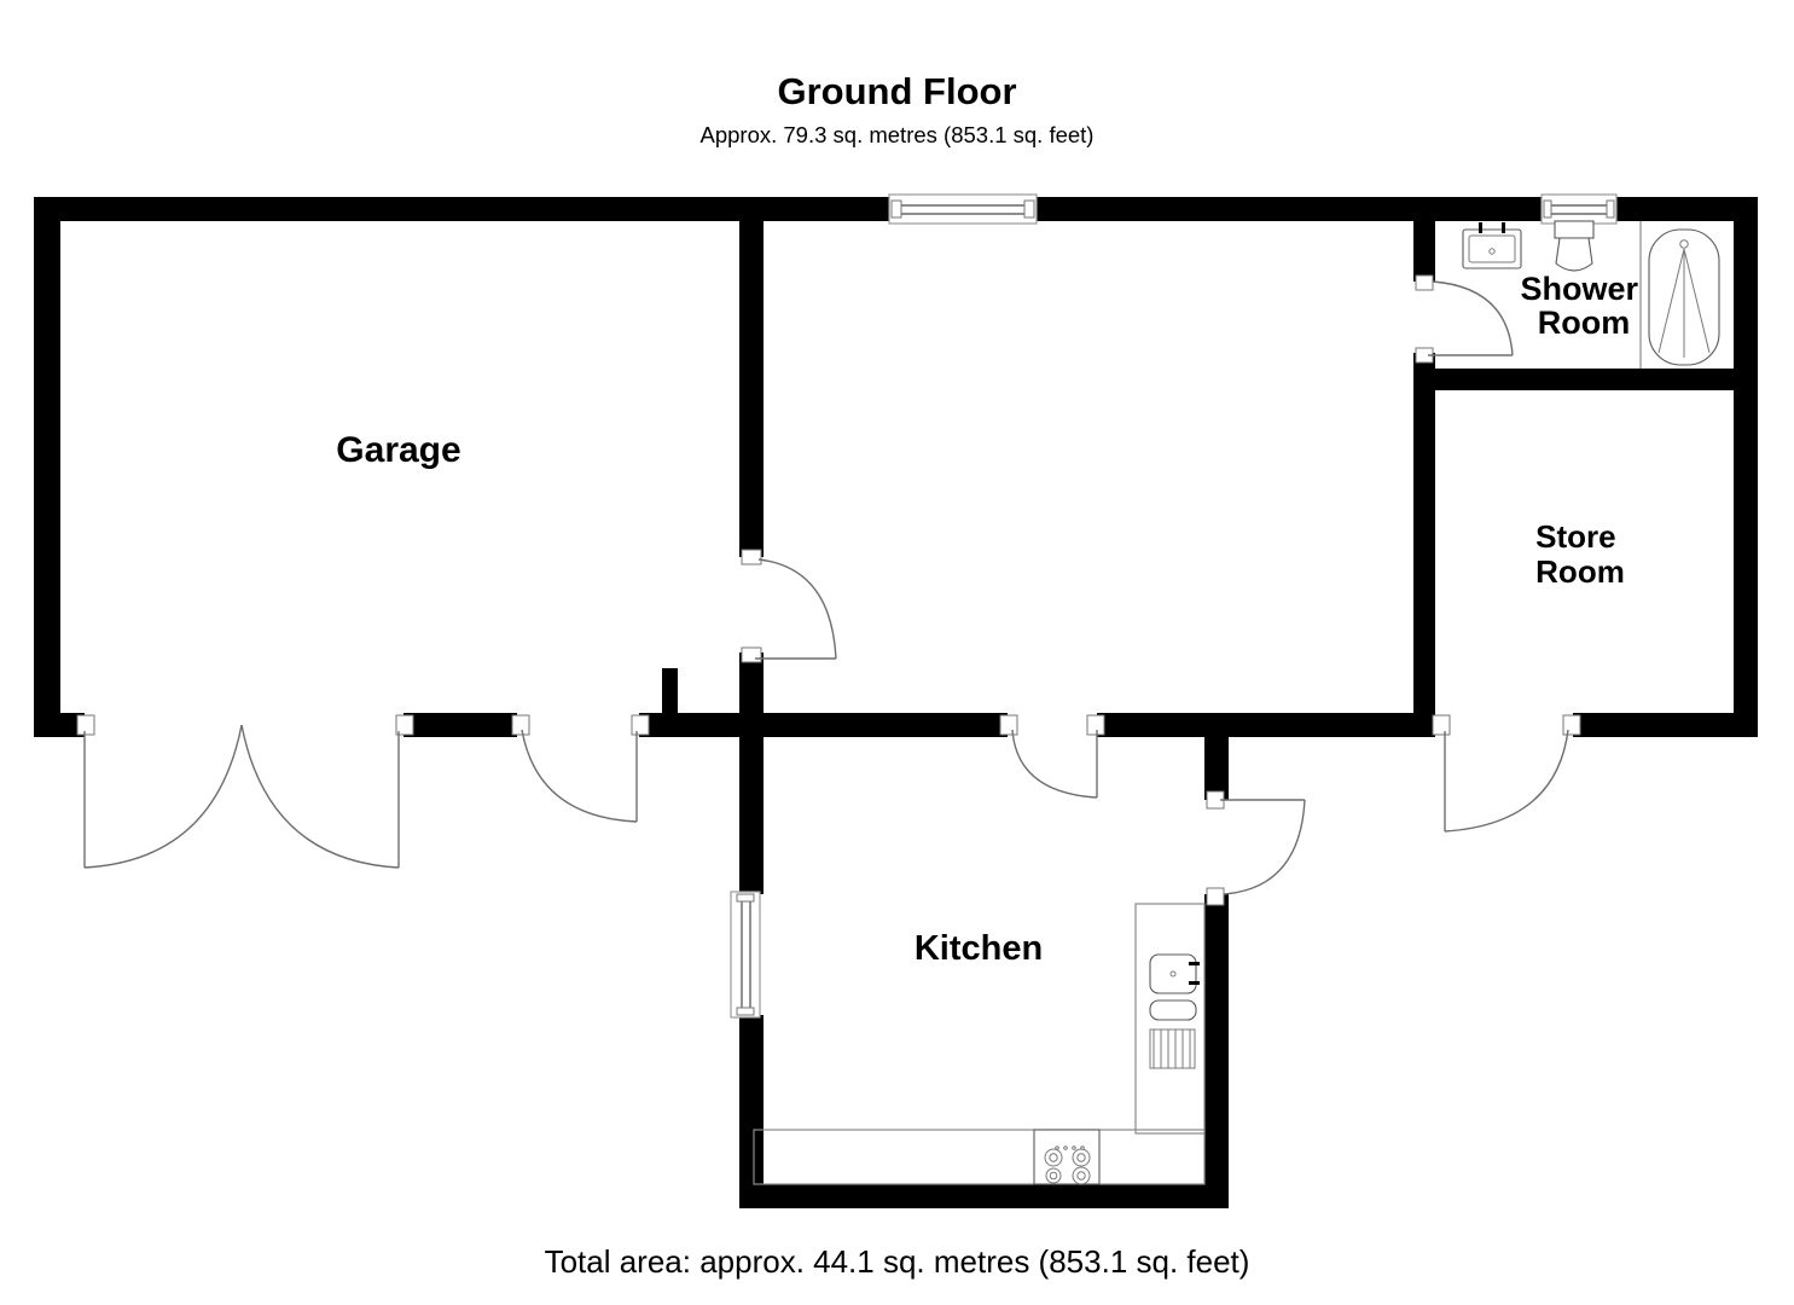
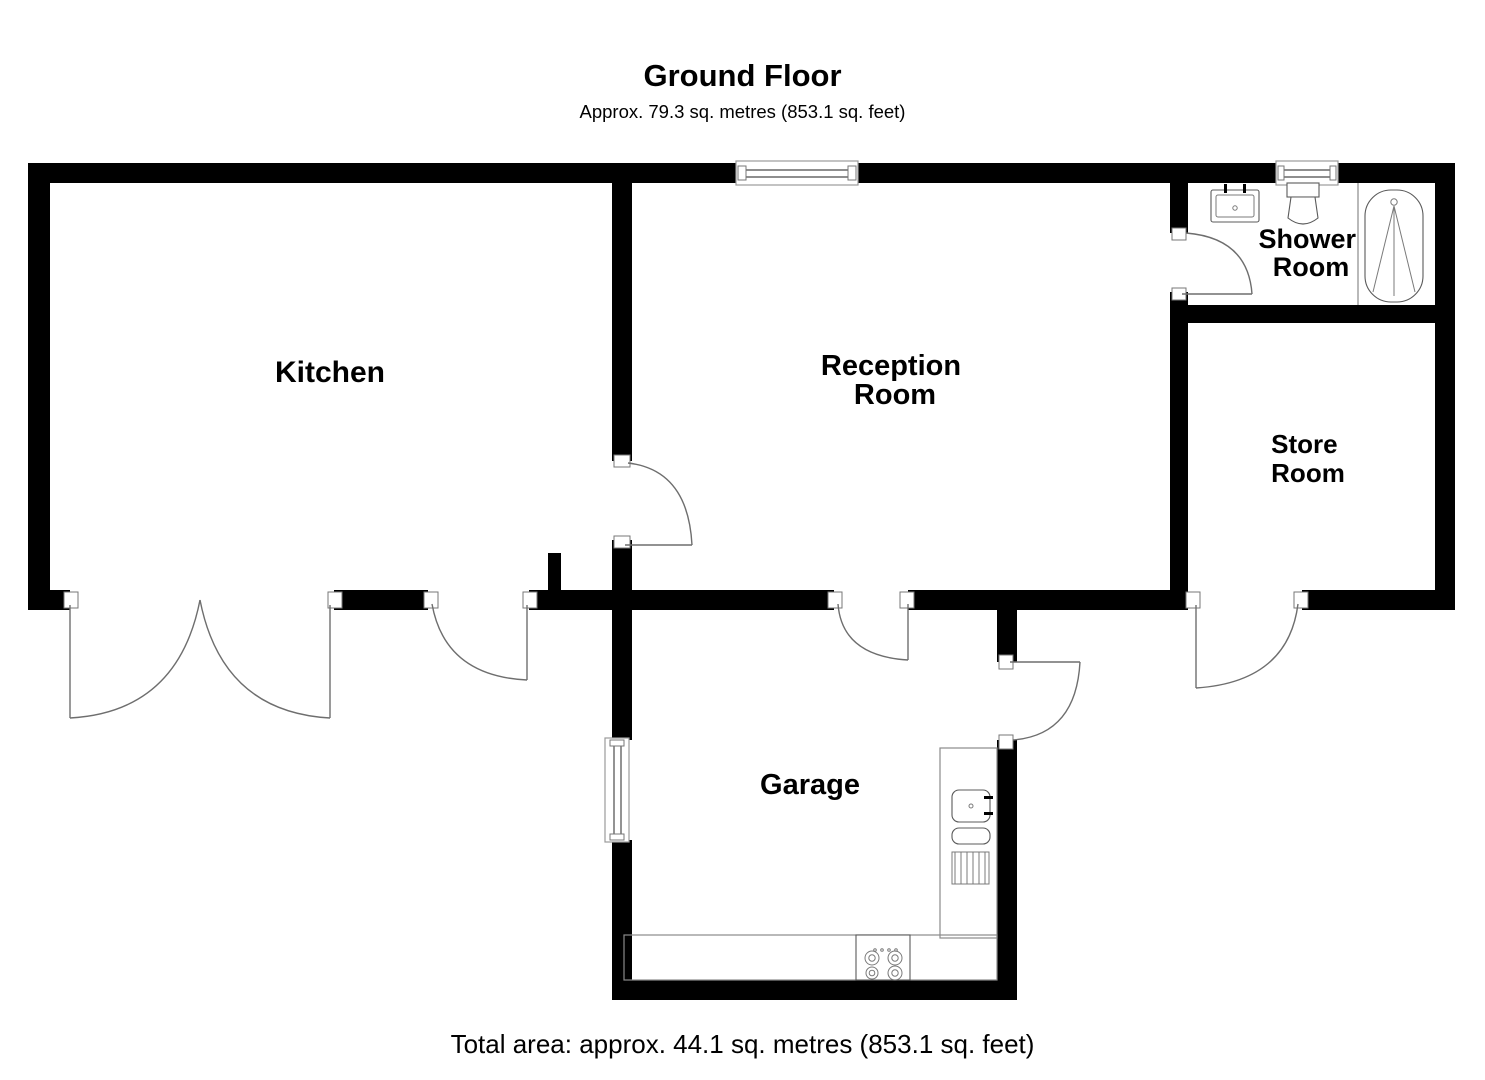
  Ground Floor
  Approx. 79.3 sq. metres (853.1 sq. feet)
- Garage
+ Kitchen
+ Reception Room
  Shower Room
  Store Room
- Kitchen
+ Garage
  Total area: approx. 44.1 sq. metres (853.1 sq. feet)
